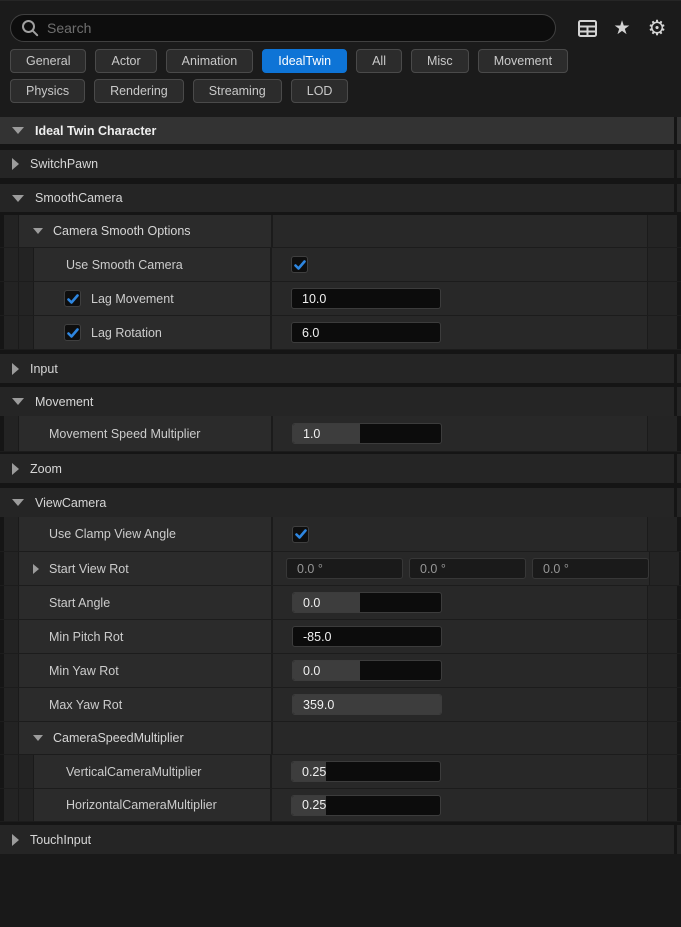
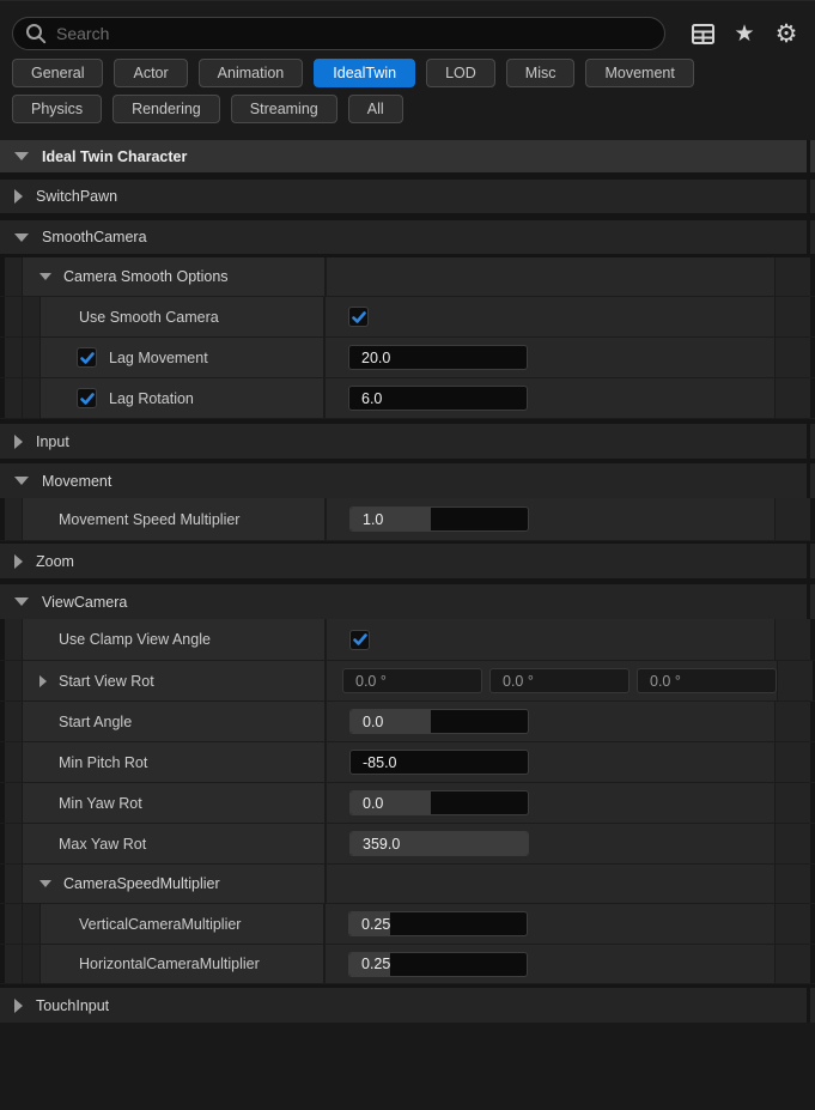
  Search
  ★
  ⚙
  General
  Actor
  Animation
  IdealTwin
- All
+ LOD
  Misc
  Movement
  Physics
  Rendering
  Streaming
- LOD
+ All
  Ideal Twin Character
  SwitchPawn
  SmoothCamera
  Camera Smooth Options
  Use Smooth Camera
  Lag Movement
- 10.0
+ 20.0
  Lag Rotation
  6.0
  Input
  Movement
  Movement Speed Multiplier
  1.0
  Zoom
  ViewCamera
  Use Clamp View Angle
  Start View Rot
  0.0 °
  0.0 °
  0.0 °
  Start Angle
  0.0
  Min Pitch Rot
  -85.0
  Min Yaw Rot
  0.0
  Max Yaw Rot
  359.0
  CameraSpeedMultiplier
  VerticalCameraMultiplier
  0.25
  HorizontalCameraMultiplier
  0.25
  TouchInput
